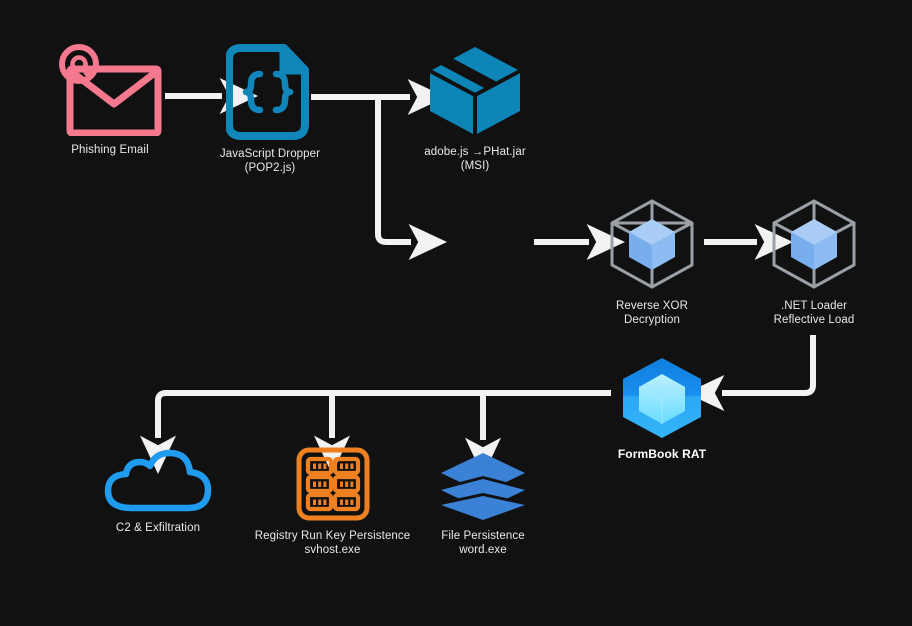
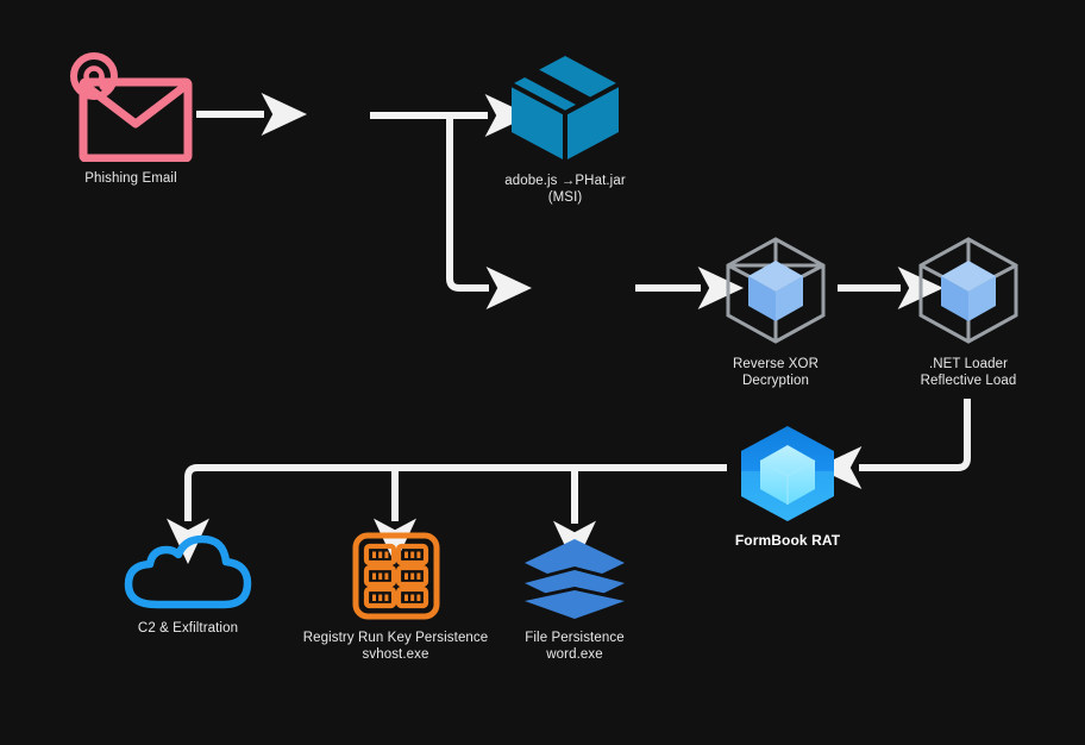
  Phishing Email
- JavaScript Dropper
- (POP2.js)
  adobe.js →PHat.jar
  (MSI)
  Reverse XOR
  Decryption
  .NET Loader
  Reflective Load
  FormBook RAT
  C2 & Exfiltration
  Registry Run Key Persistence
  svhost.exe
  File Persistence
  word.exe
